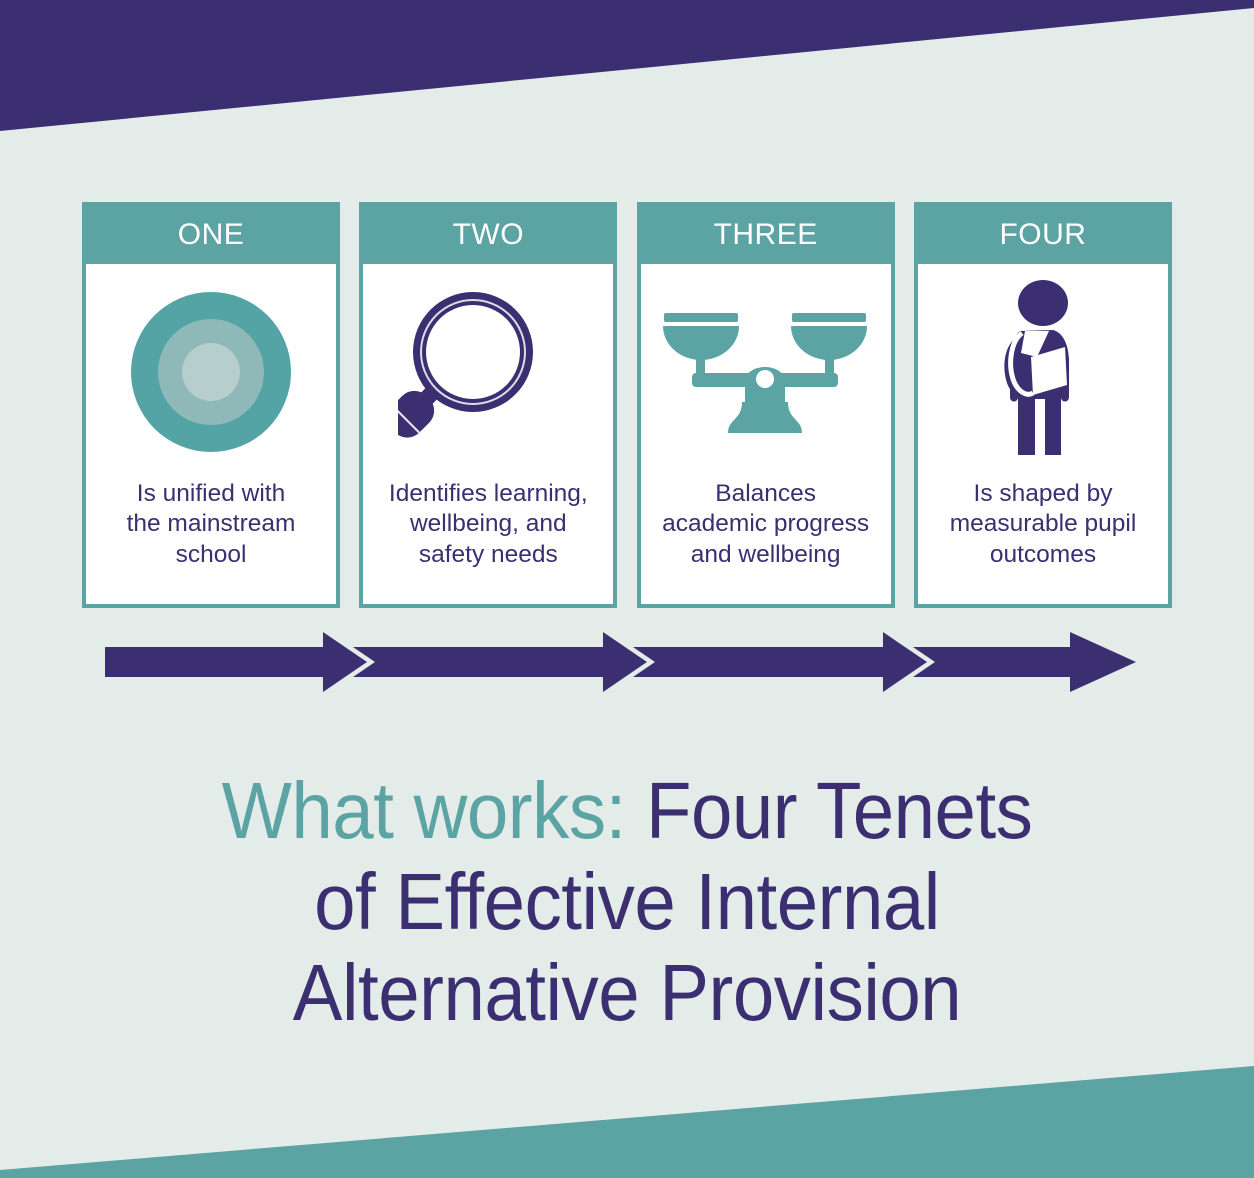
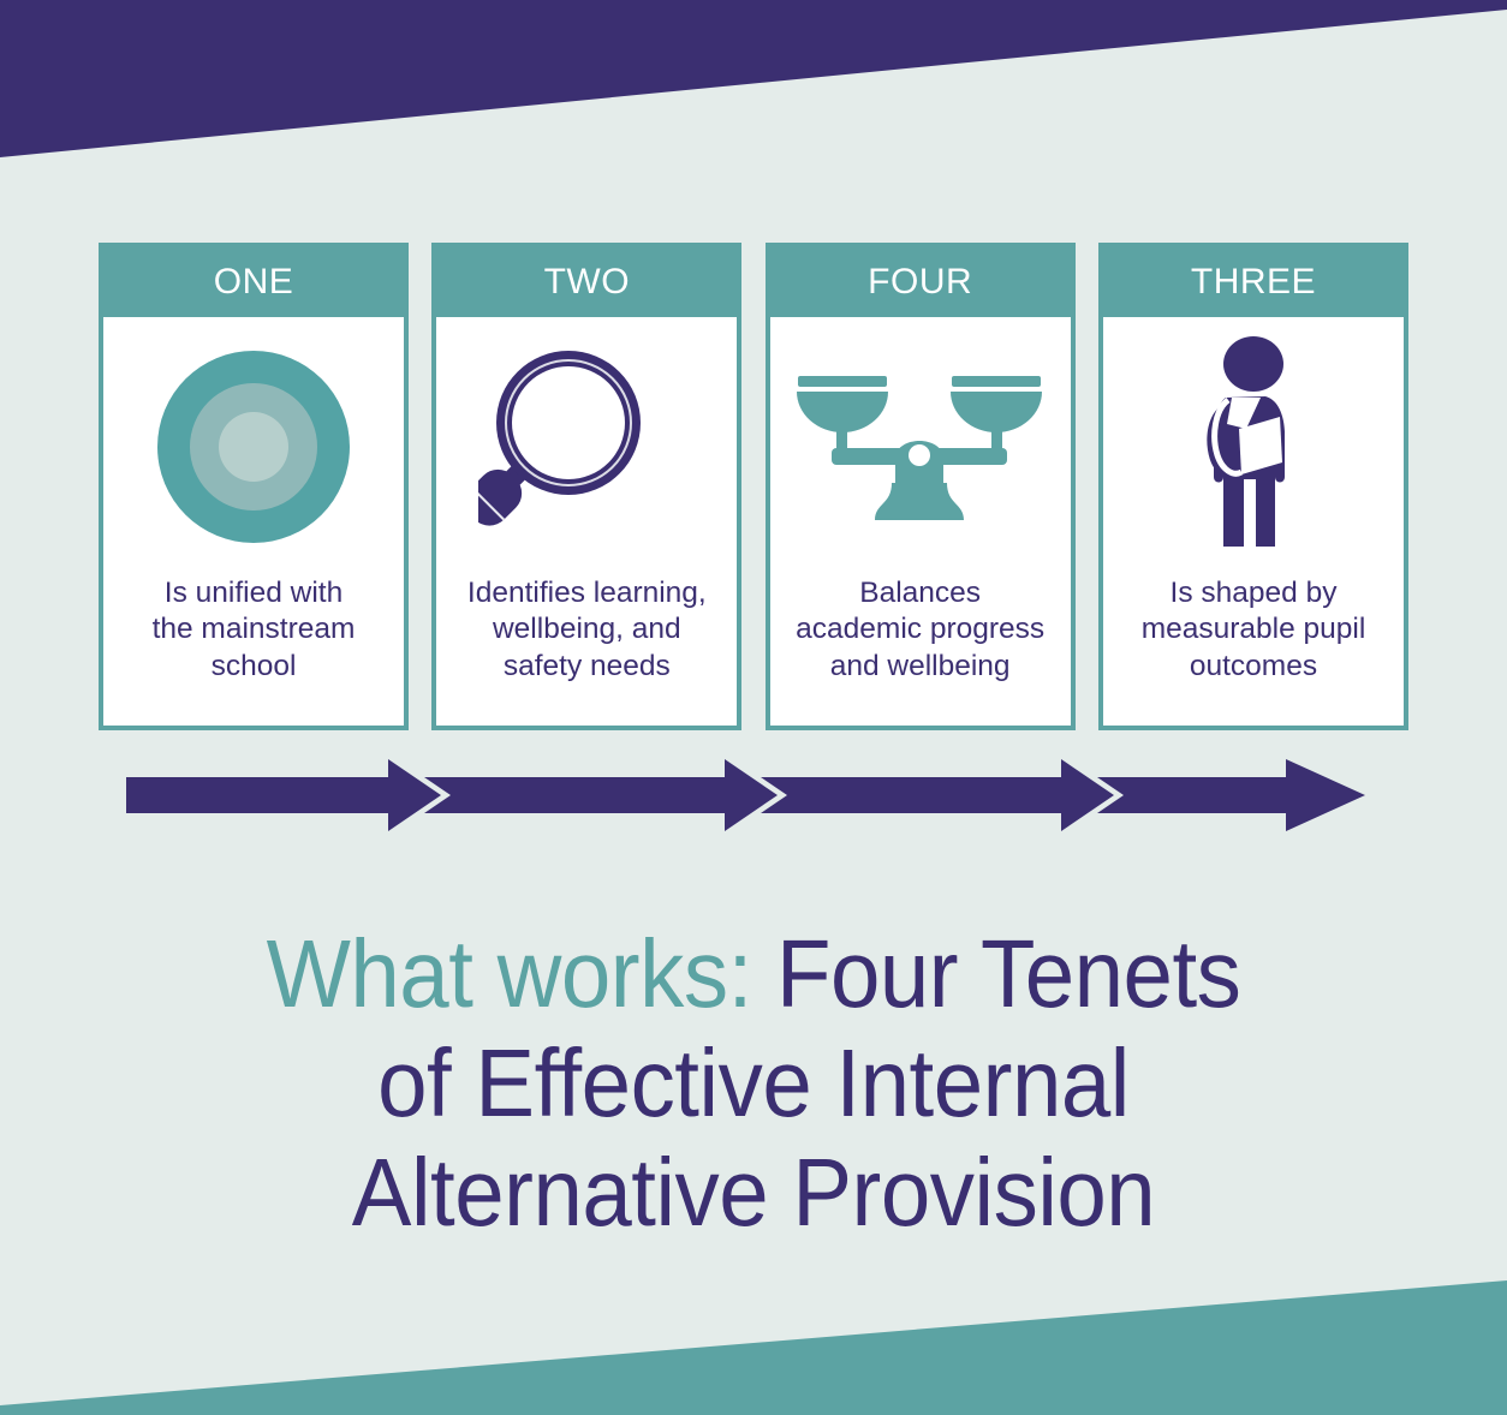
  ONE
  Is unified with
  the mainstream
  school
  TWO
  Identifies learning,
  wellbeing, and
  safety needs
- THREE
+ FOUR
  Balances
  academic progress
  and wellbeing
- FOUR
+ THREE
  Is shaped by
  measurable pupil
  outcomes
  What works: Four Tenets
  of Effective Internal
  Alternative Provision
